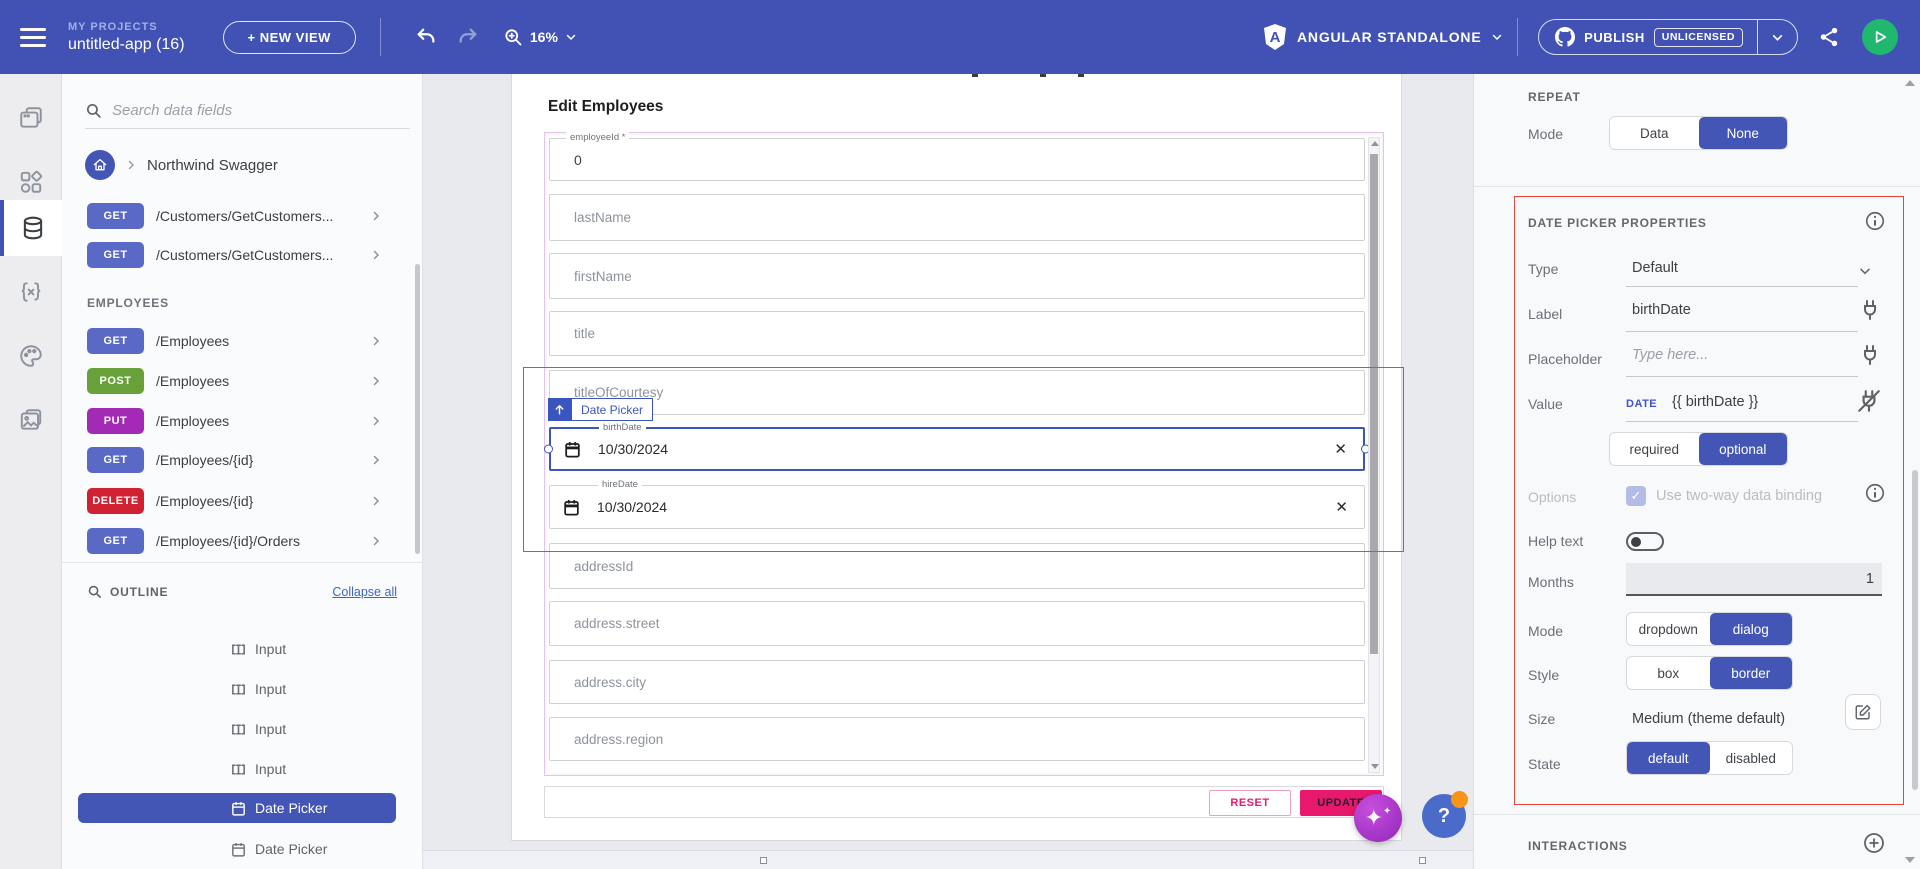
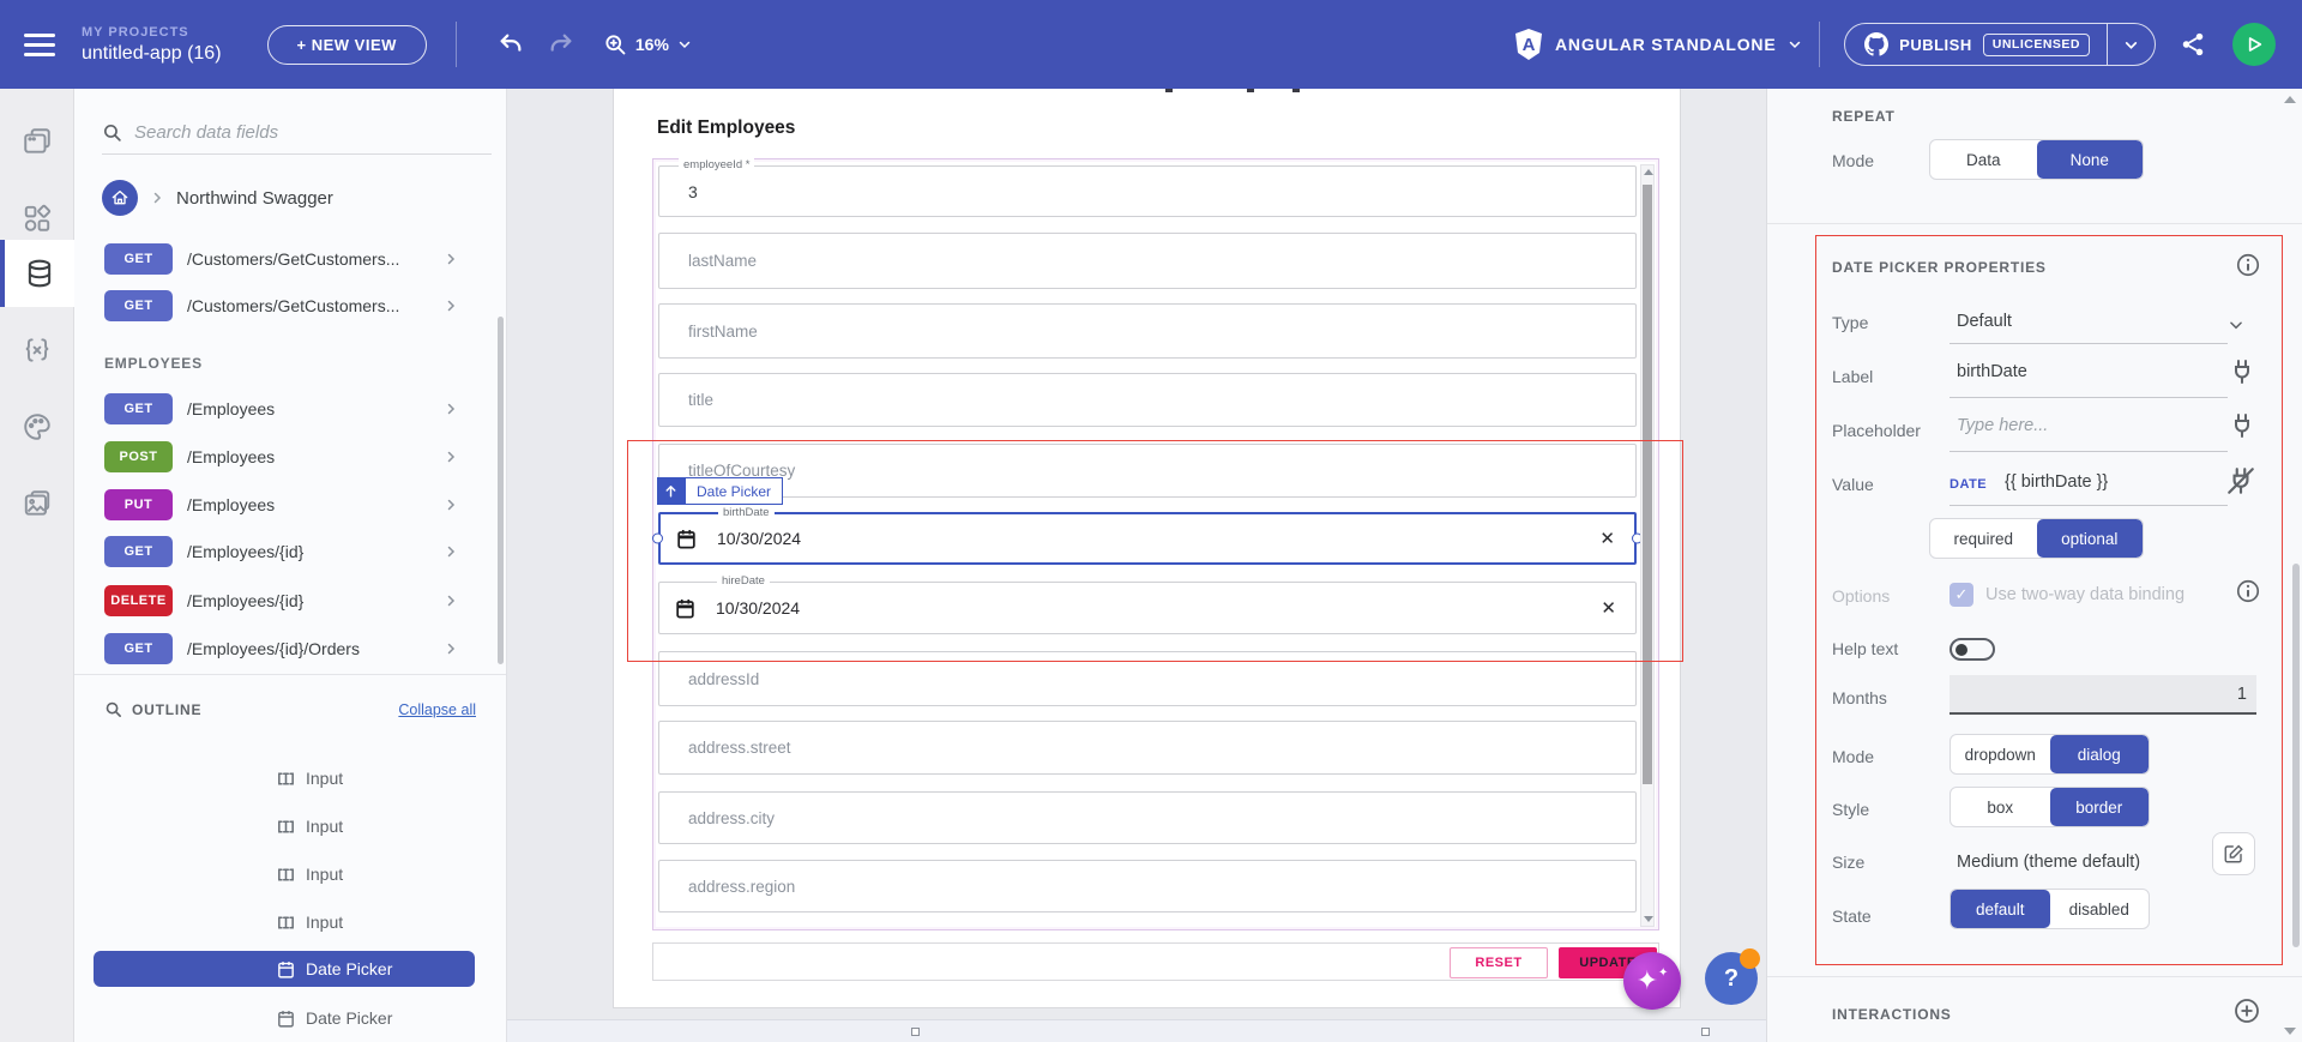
  MY PROJECTS
  untitled-app (16)
  + NEW VIEW
  16%
  A
  ANGULAR STANDALONE
  PUBLISH
  UNLICENSED
  Search data fields
  Northwind Swagger
  GET
  /Customers/GetCustomers...
  GET
  /Customers/GetCustomers...
  EMPLOYEES
  GET
  /Employees
  POST
  /Employees
  PUT
  /Employees
  GET
  /Employees/{id}
  DELETE
  /Employees/{id}
  GET
  /Employees/{id}/Orders
  OUTLINE
  Collapse all
  Input
  Input
  Input
  Input
  Date Picker
  Date Picker
  Edit Employees
  employeeId *
- 0
+ 3
  lastName
  firstName
  title
  titleOfCourtesy
  birthDate
  10/30/2024
  ✕
  hireDate
  10/30/2024
  ✕
  addressId
  address.street
  address.city
  address.region
  RESET
  UPDAT
  Date Picker
  ✦✦
  ?
  REPEAT
  Mode
  Data
  None
  DATE PICKER PROPERTIES
  Type
  Default
  Label
  birthDate
  Placeholder
  Type here...
  Value
  DATE
  {{ birthDate }}
  required
  optional
  Options
  ✓
  Use two-way data binding
  Help text
  Months
  1
  Mode
  dropdown
  dialog
  Style
  box
  border
  Size
  Medium (theme default)
  State
  default
  disabled
  INTERACTIONS
